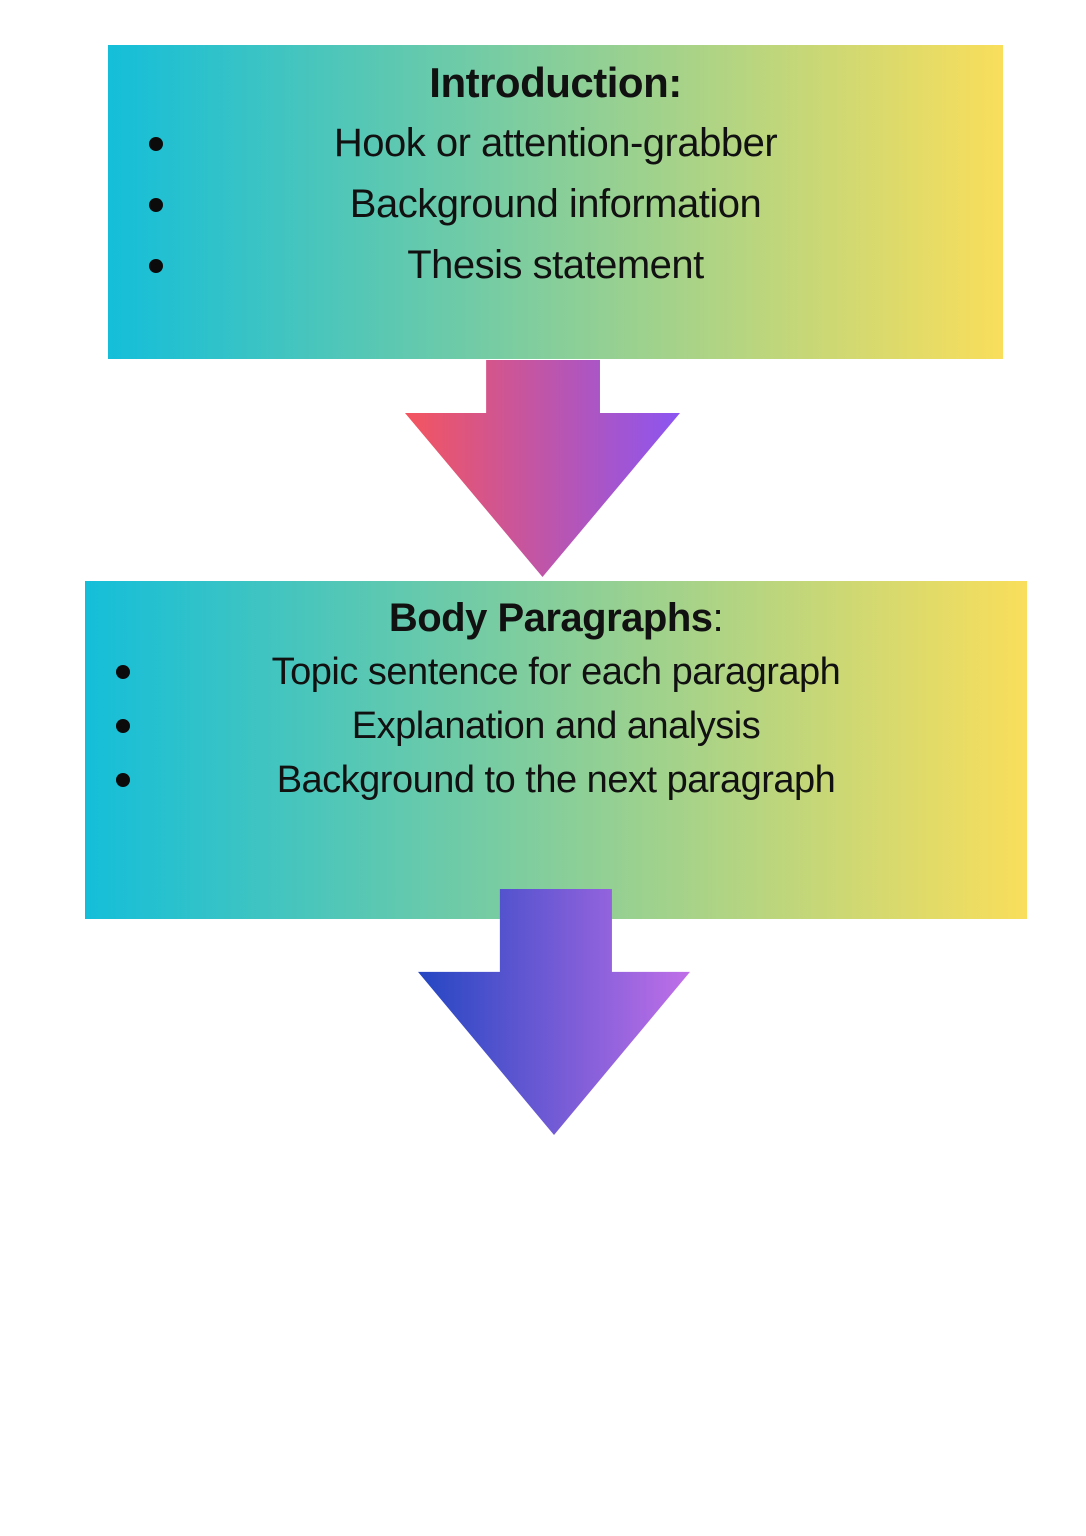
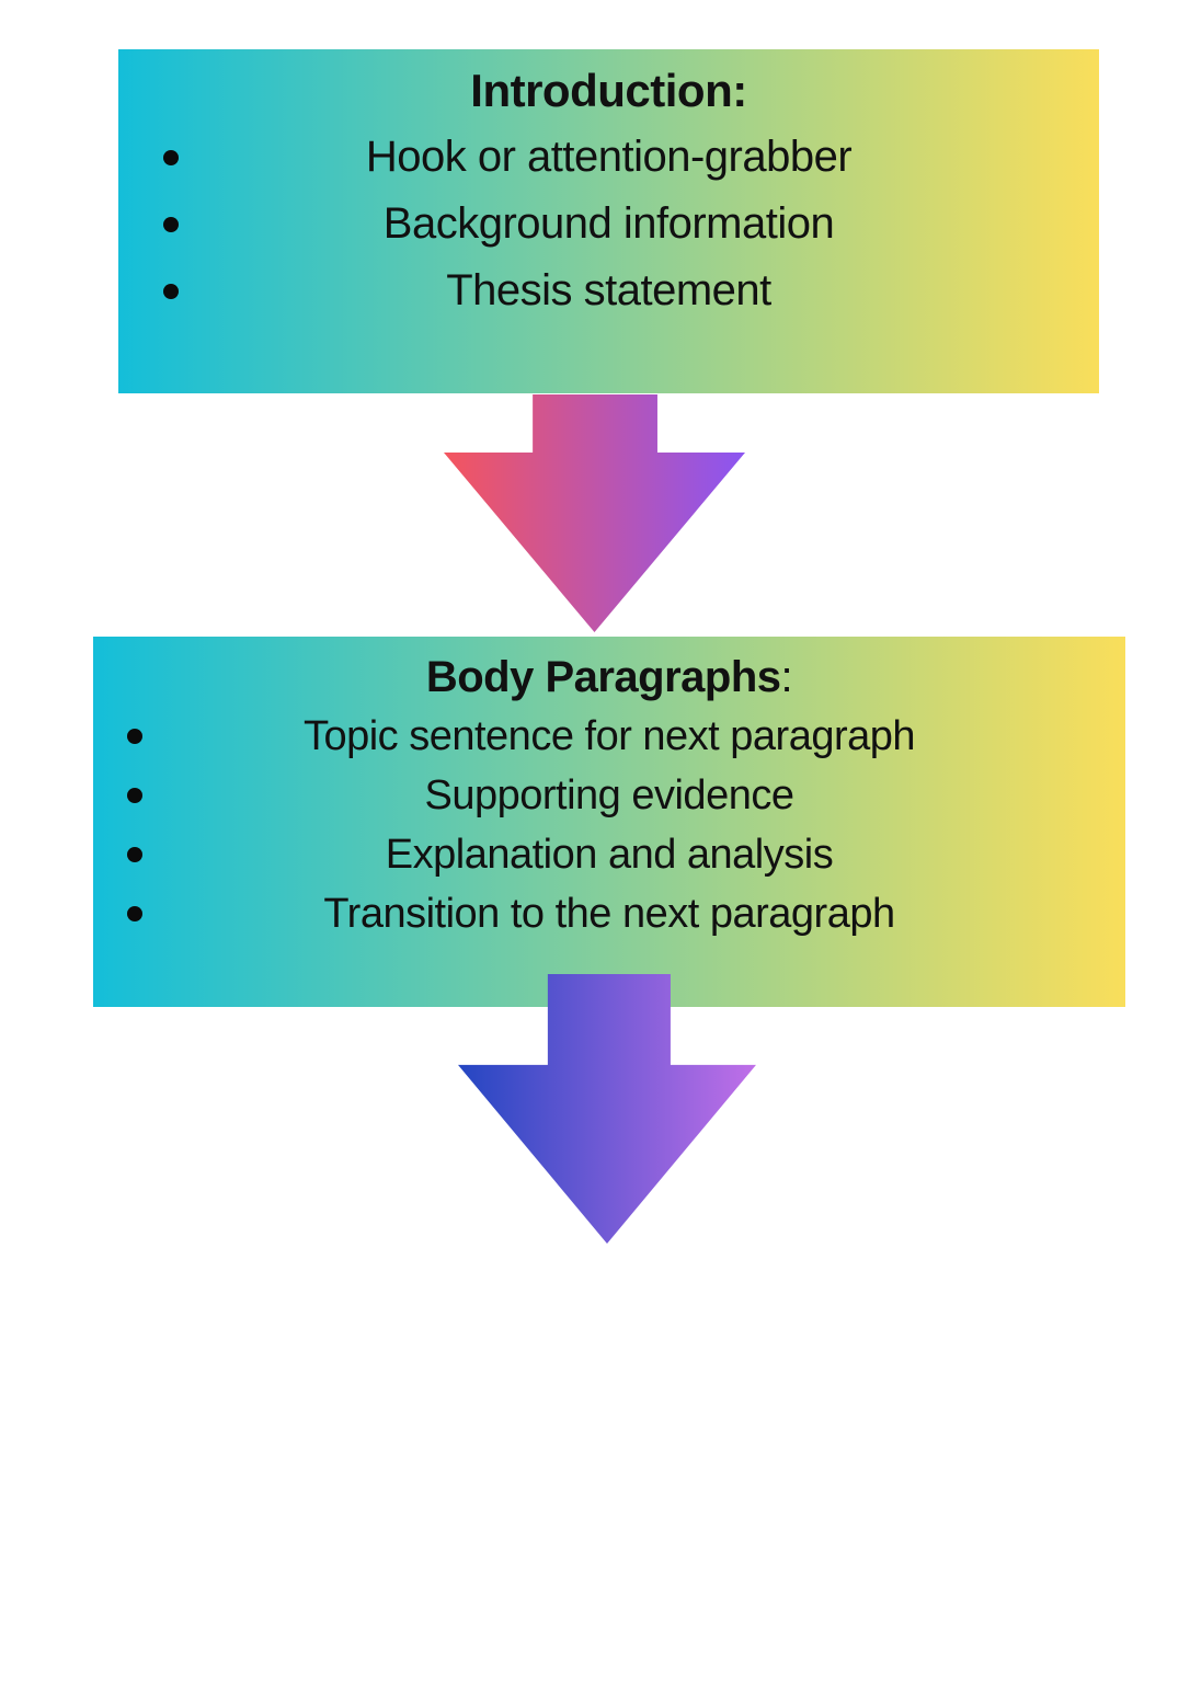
  Introduction:
  Hook or attention-grabber
  Background information
  Thesis statement
  Body Paragraphs:
- Topic sentence for each paragraph
+ Topic sentence for next paragraph
+ Supporting evidence
  Explanation and analysis
- Background to the next paragraph
+ Transition to the next paragraph
